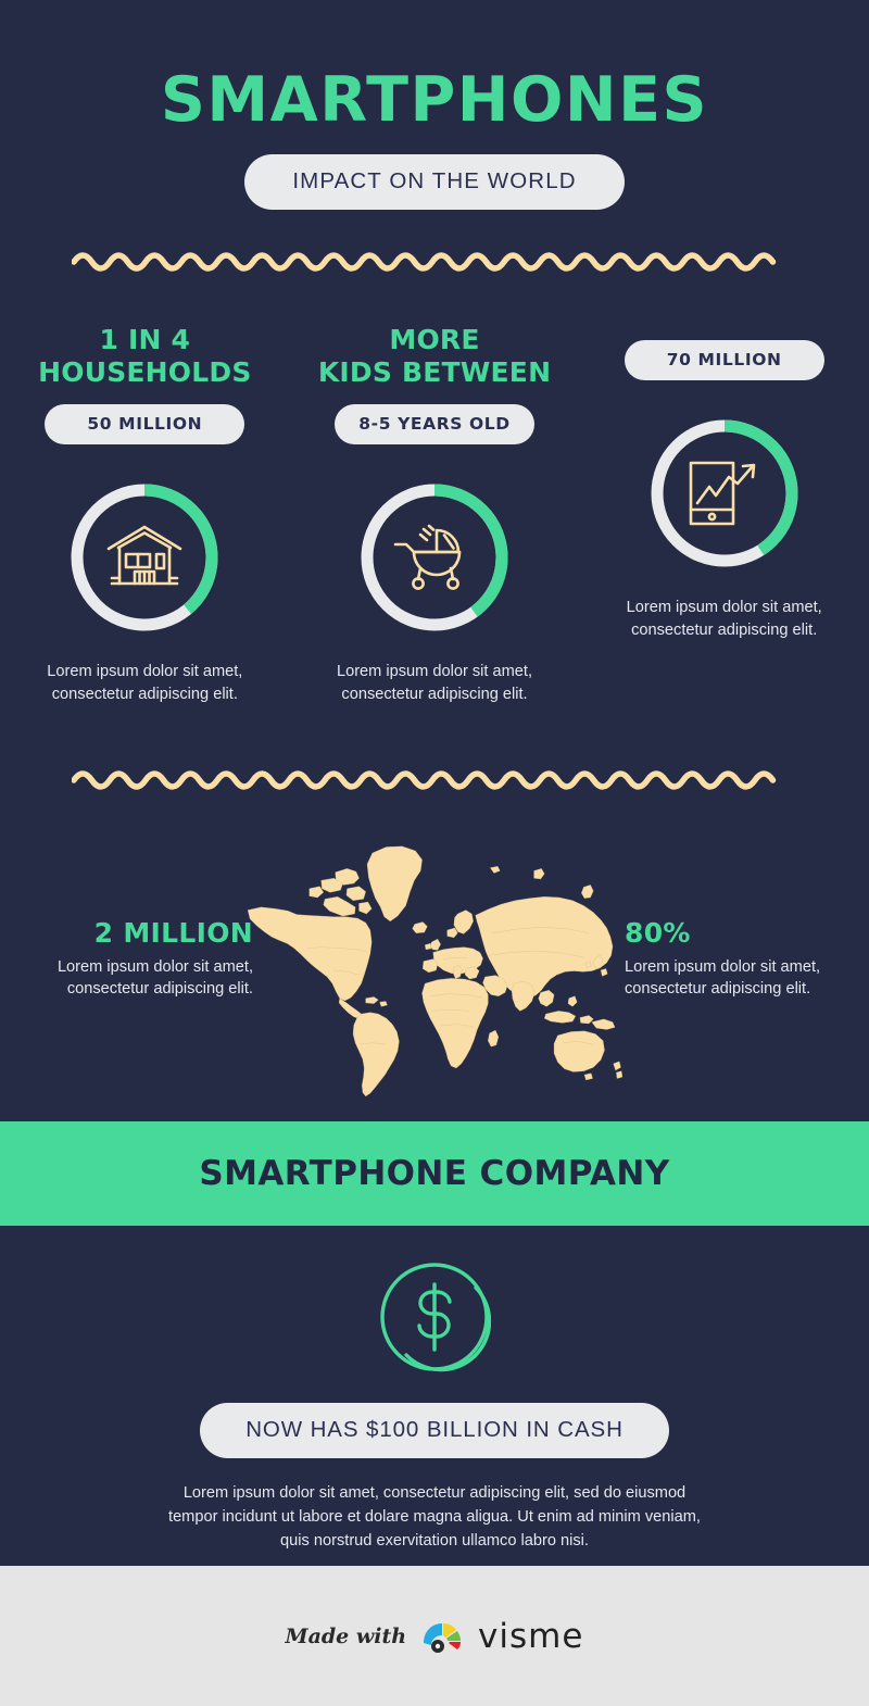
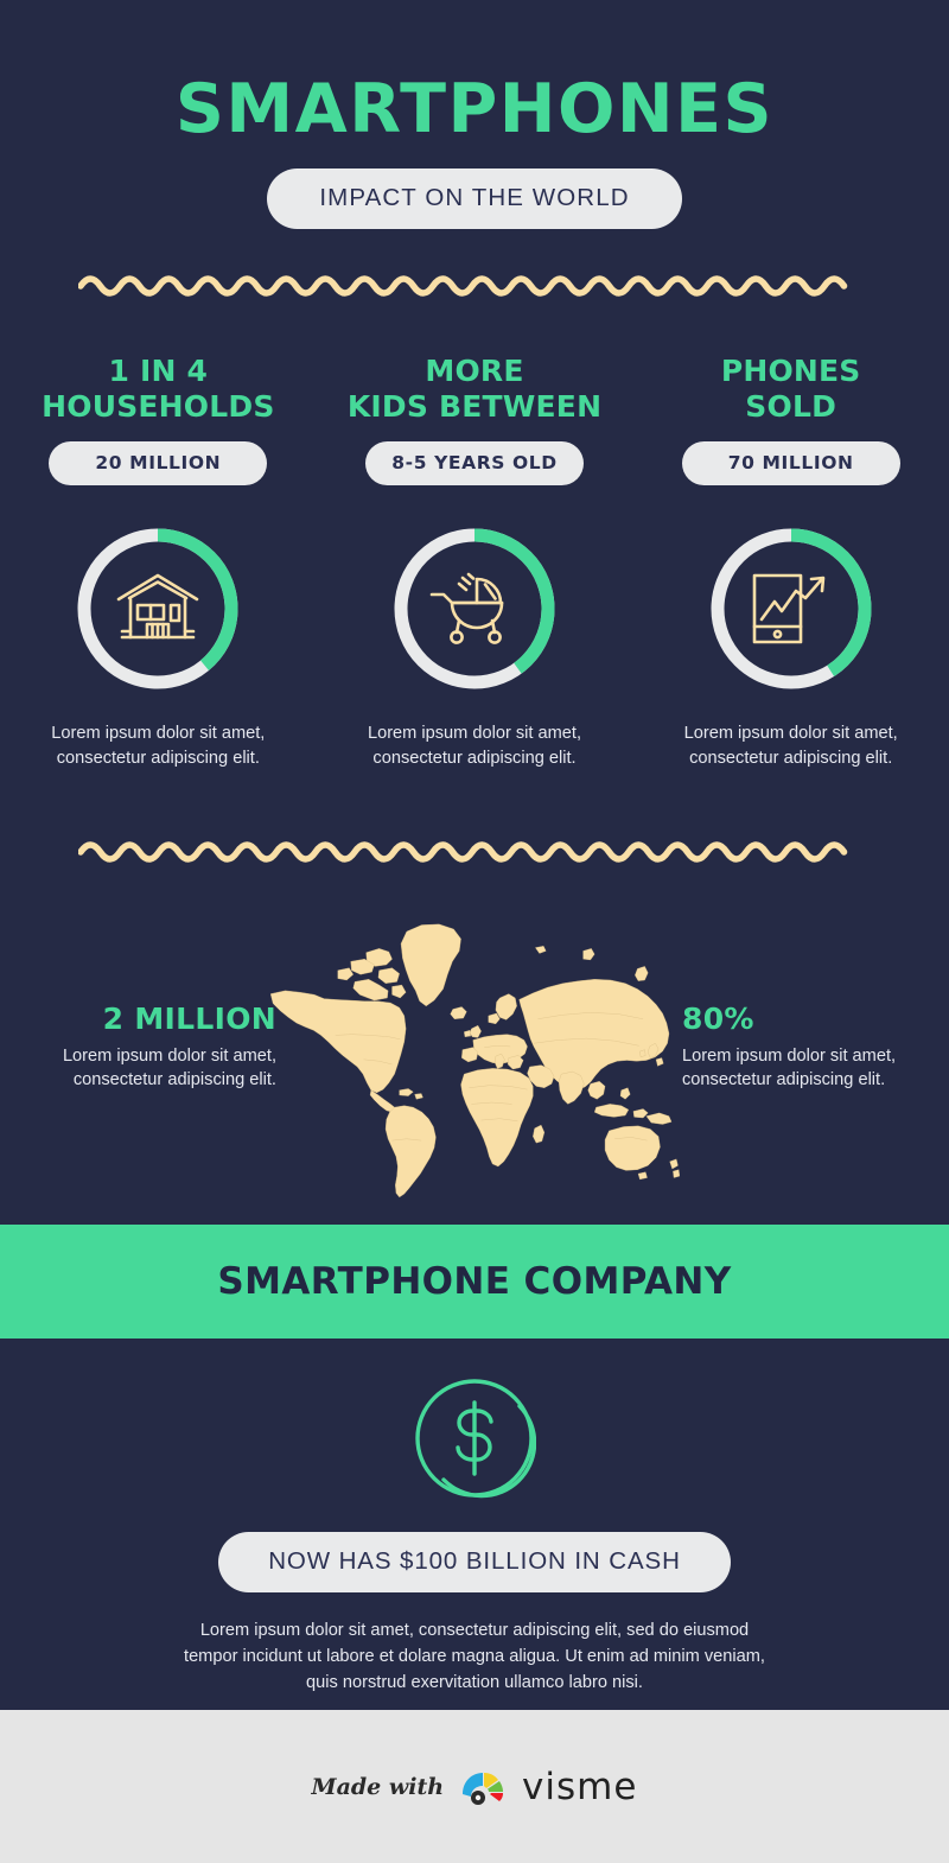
  SMARTPHONES
  IMPACT ON THE WORLD
  1 IN 4
  HOUSEHOLDS
- 50 MILLION
+ 20 MILLION
  Lorem ipsum dolor sit amet, consectetur adipiscing elit.
  MORE
  KIDS BETWEEN
  8-5 YEARS OLD
  Lorem ipsum dolor sit amet, consectetur adipiscing elit.
+ PHONES
+ SOLD
  70 MILLION
  Lorem ipsum dolor sit amet, consectetur adipiscing elit.
  2 MILLION
  Lorem ipsum dolor sit amet, consectetur adipiscing elit.
  80%
  Lorem ipsum dolor sit amet, consectetur adipiscing elit.
  SMARTPHONE COMPANY
  NOW HAS $100 BILLION IN CASH
  Lorem ipsum dolor sit amet, consectetur adipiscing elit, sed do eiusmod tempor incidunt ut labore et dolare magna aligua. Ut enim ad minim veniam, quis norstrud exervitation ullamco labro nisi.
  Made with
  visme
